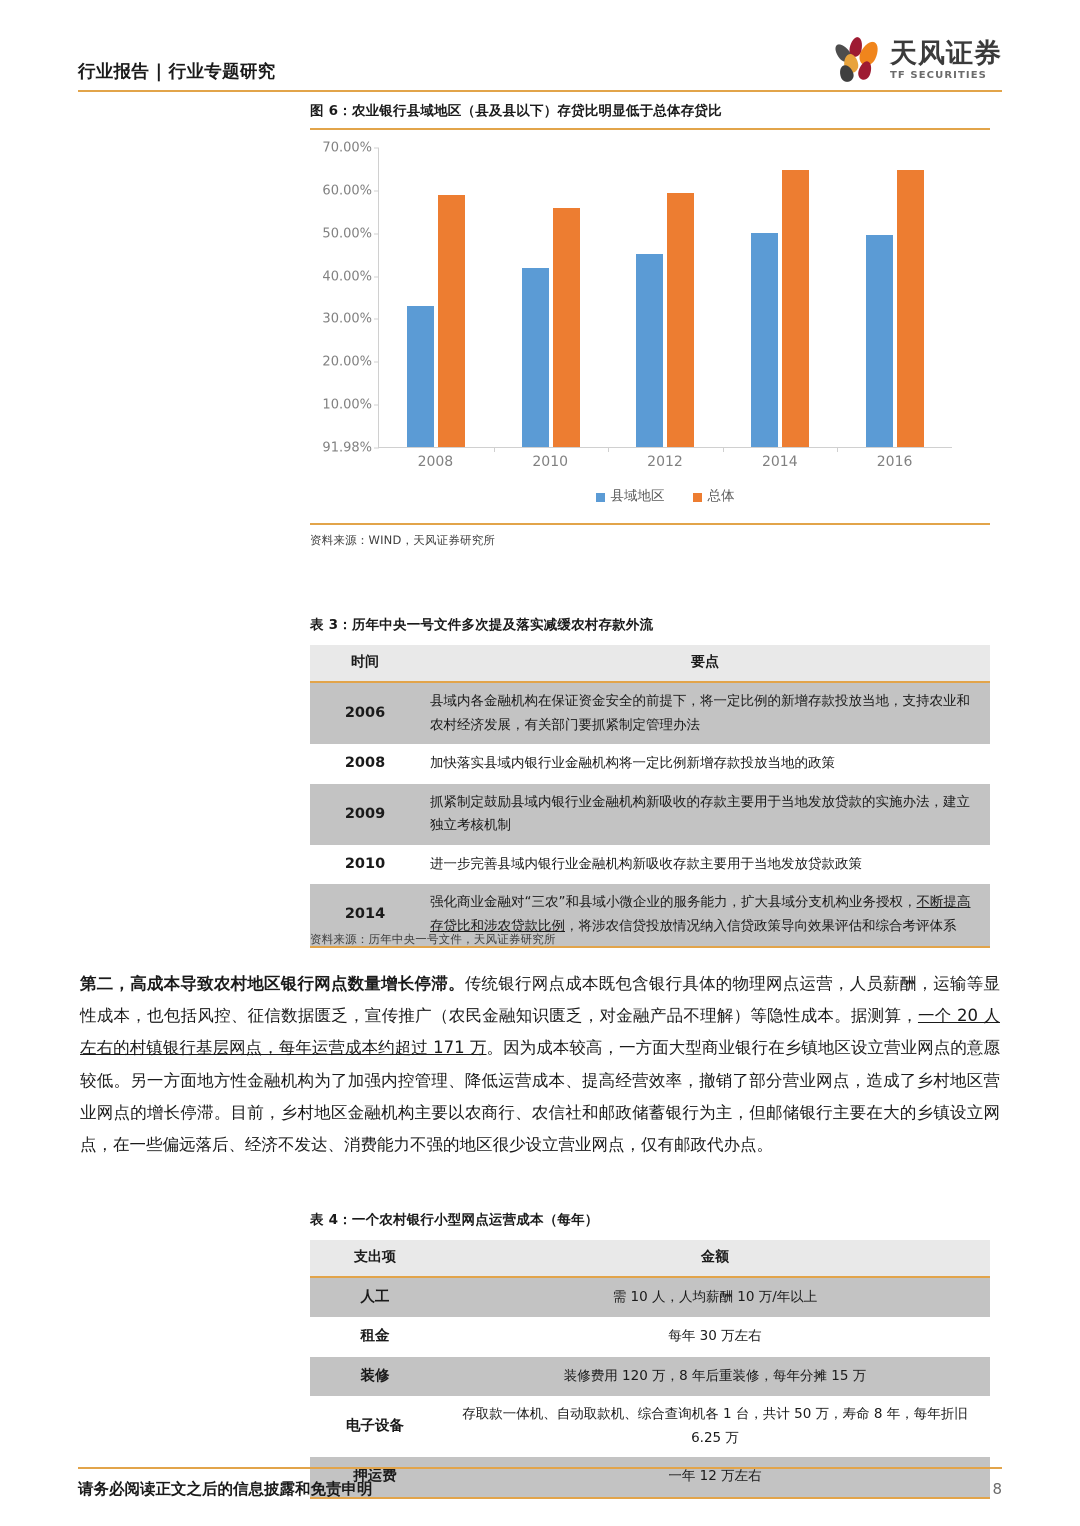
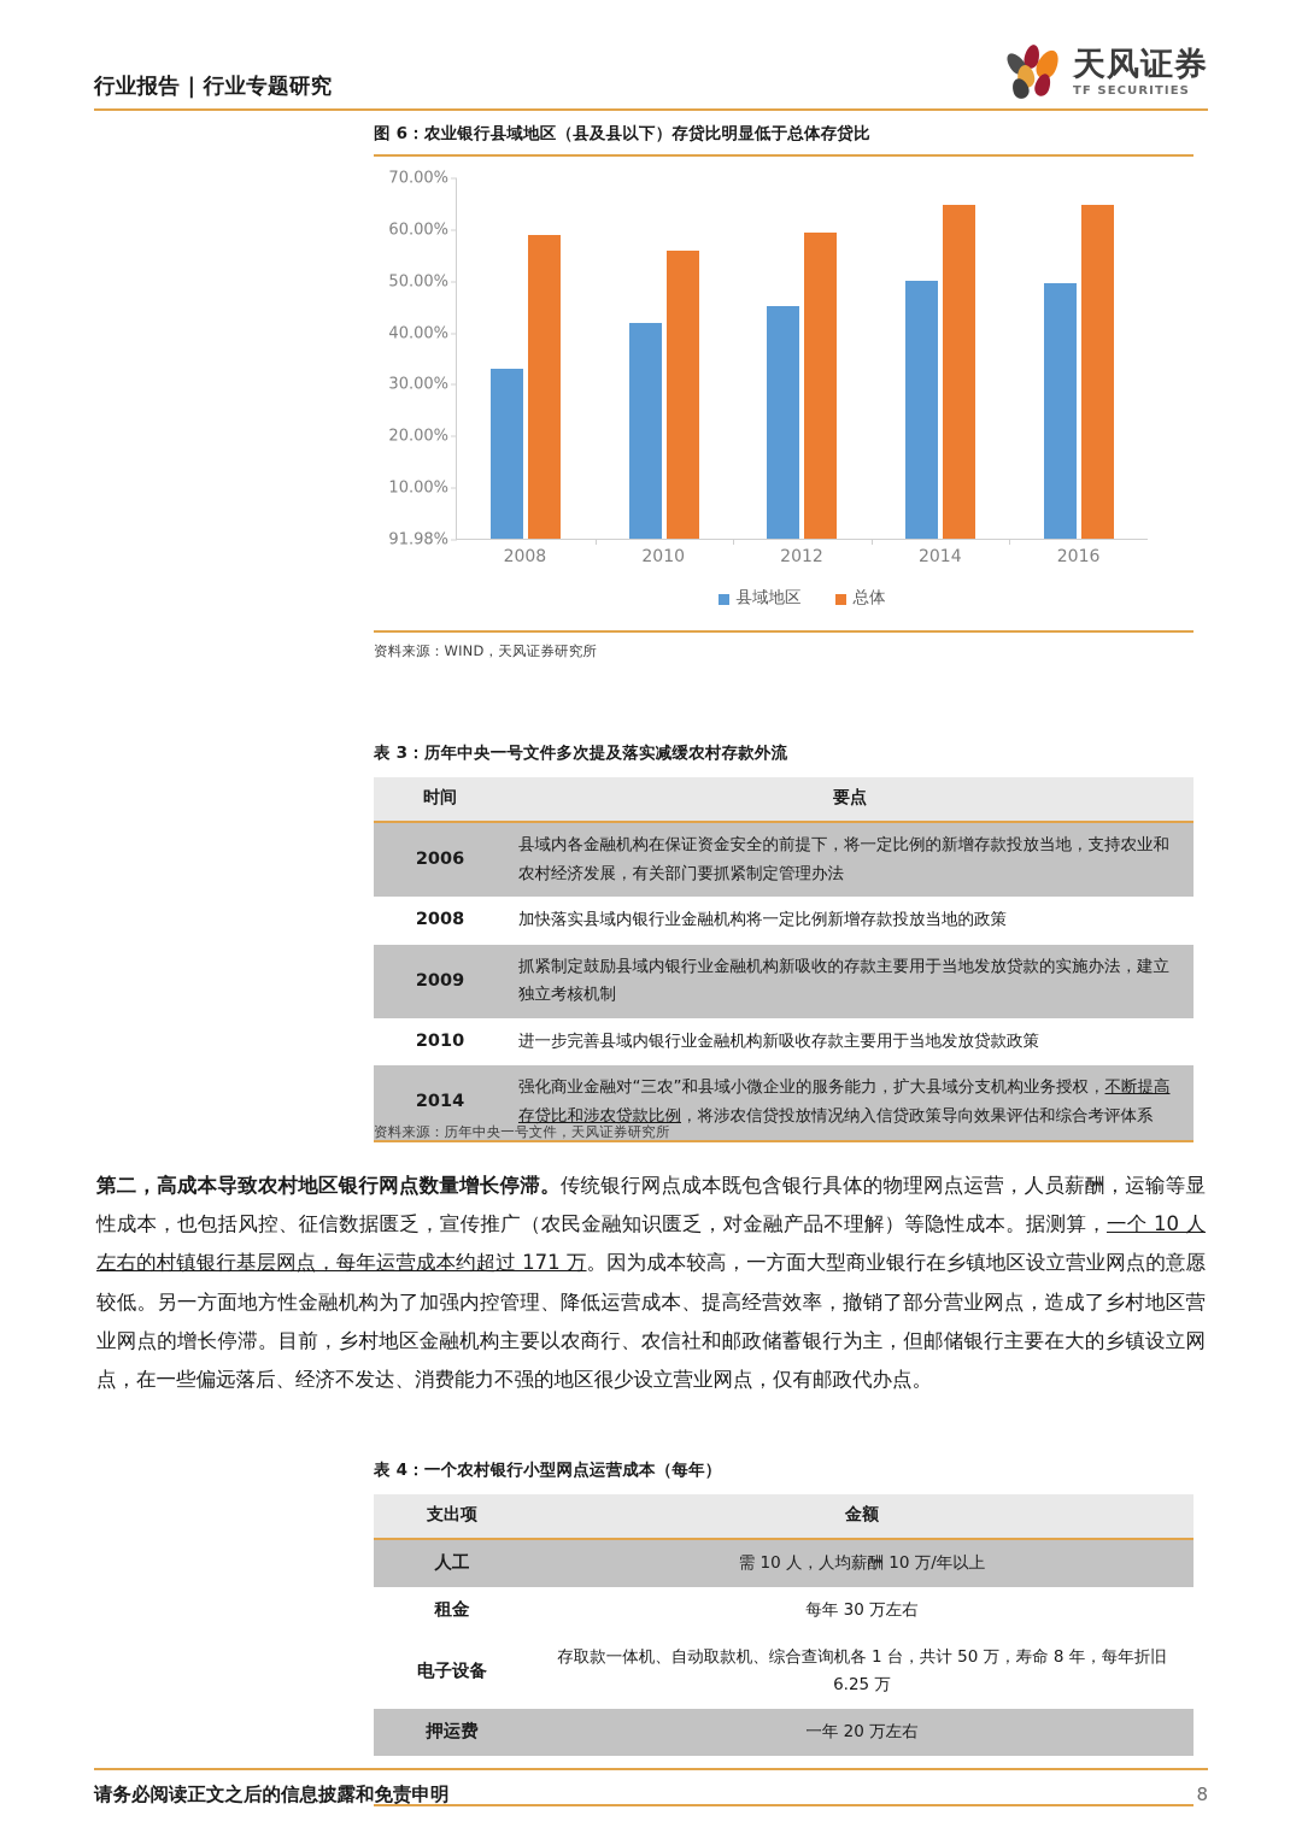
  行业报告 | 行业专题研究
  天风证券
  TF SECURITIES
  图 6：农业银行县域地区（县及县以下）存贷比明显低于总体存贷比
  91.98%
  10.00%
  20.00%
  30.00%
  40.00%
  50.00%
  60.00%
  70.00%
  2008
  2010
  2012
  2014
  2016
  县域地区
  总体
  资料来源：WIND，天风证券研究所
  表 3：历年中央一号文件多次提及落实减缓农村存款外流
  时间	要点
  2006	县域内各金融机构在保证资金安全的前提下，将一定比例的新增存款投放当地，支持农业和农村经济发展，有关部门要抓紧制定管理办法
  2008	加快落实县域内银行业金融机构将一定比例新增存款投放当地的政策
  2009	抓紧制定鼓励县域内银行业金融机构新吸收的存款主要用于当地发放贷款的实施办法，建立独立考核机制
  2010	进一步完善县域内银行业金融机构新吸收存款主要用于当地发放贷款政策
  2014	强化商业金融对“三农”和县域小微企业的服务能力，扩大县域分支机构业务授权，不断提高存贷比和涉农贷款比例，将涉农信贷投放情况纳入信贷政策导向效果评估和综合考评体系
  资料来源：历年中央一号文件，天风证券研究所
- 第二，高成本导致农村地区银行网点数量增长停滞。传统银行网点成本既包含银行具体的物理网点运营，人员薪酬，运输等显性成本，也包括风控、征信数据匮乏，宣传推广（农民金融知识匮乏，对金融产品不理解）等隐性成本。据测算，一个 20 人左右的村镇银行基层网点，每年运营成本约超过 171 万。因为成本较高，一方面大型商业银行在乡镇地区设立营业网点的意愿较低。另一方面地方性金融机构为了加强内控管理、降低运营成本、提高经营效率，撤销了部分营业网点，造成了乡村地区营业网点的增长停滞。目前，乡村地区金融机构主要以农商行、农信社和邮政储蓄银行为主，但邮储银行主要在大的乡镇设立网点，在一些偏远落后、经济不发达、消费能力不强的地区很少设立营业网点，仅有邮政代办点。
+ 第二，高成本导致农村地区银行网点数量增长停滞。传统银行网点成本既包含银行具体的物理网点运营，人员薪酬，运输等显性成本，也包括风控、征信数据匮乏，宣传推广（农民金融知识匮乏，对金融产品不理解）等隐性成本。据测算，一个 10 人左右的村镇银行基层网点，每年运营成本约超过 171 万。因为成本较高，一方面大型商业银行在乡镇地区设立营业网点的意愿较低。另一方面地方性金融机构为了加强内控管理、降低运营成本、提高经营效率，撤销了部分营业网点，造成了乡村地区营业网点的增长停滞。目前，乡村地区金融机构主要以农商行、农信社和邮政储蓄银行为主，但邮储银行主要在大的乡镇设立网点，在一些偏远落后、经济不发达、消费能力不强的地区很少设立营业网点，仅有邮政代办点。
  表 4：一个农村银行小型网点运营成本（每年）
  支出项	金额
  人工	需 10 人，人均薪酬 10 万/年以上
  租金	每年 30 万左右
- 装修	装修费用 120 万，8 年后重装修，每年分摊 15 万
  电子设备	存取款一体机、自动取款机、综合查询机各 1 台，共计 50 万，寿命 8 年，每年折旧 6.25 万
- 押运费	一年 12 万左右
+ 押运费	一年 20 万左右
  请务必阅读正文之后的信息披露和免责申明
  8
